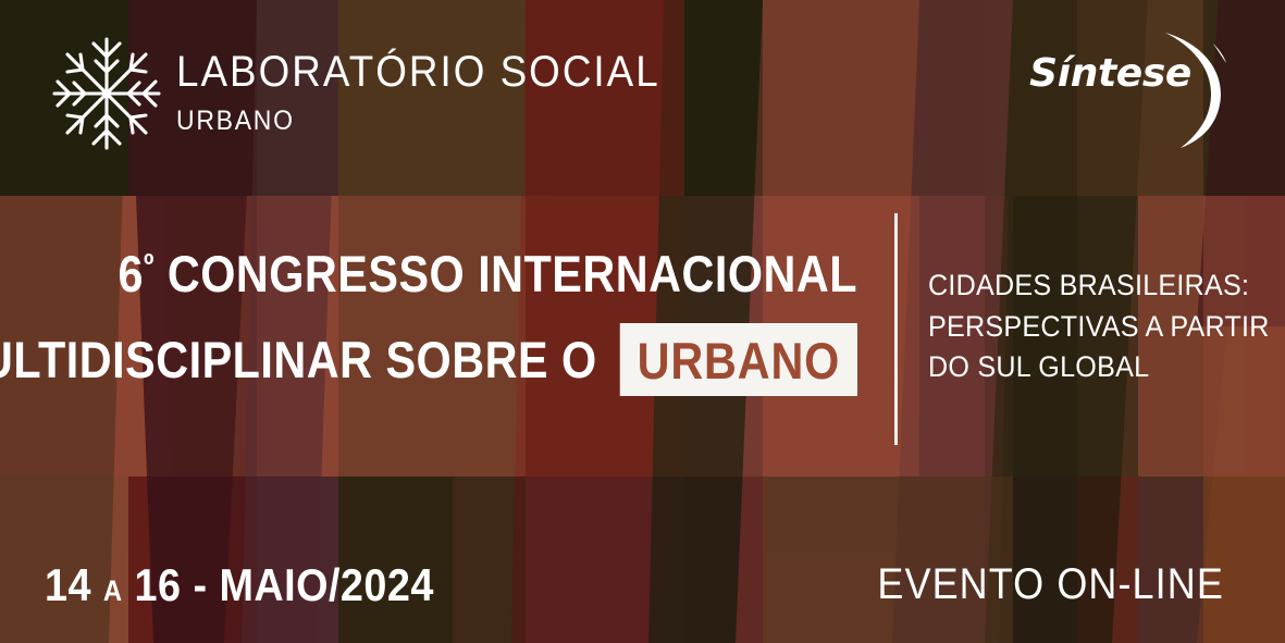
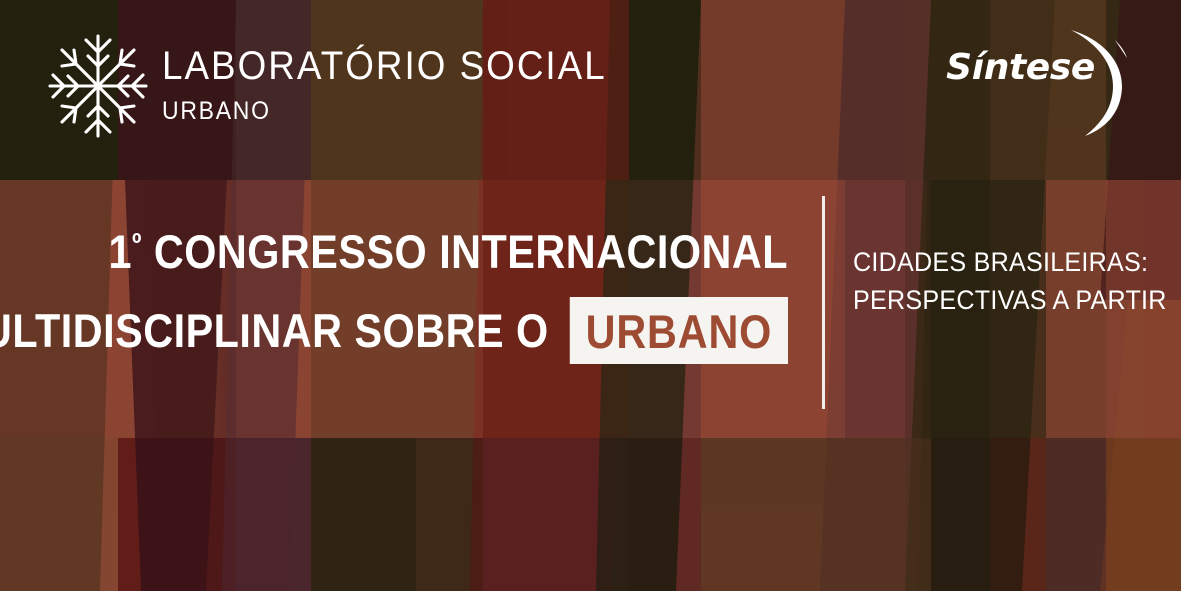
  LABORATÓRIO SOCIAL
  URBANO
  Síntese
- 6º CONGRESSO INTERNACIONAL
+ 1º CONGRESSO INTERNACIONAL
  LTIDISCIPLINAR SOBRE O
  URBANO
  CIDADES BRASILEIRAS:
  PERSPECTIVAS A PARTIR
- DO SUL GLOBAL
- 14 A 16 - MAIO/2024
- EVENTO ON-LINE
